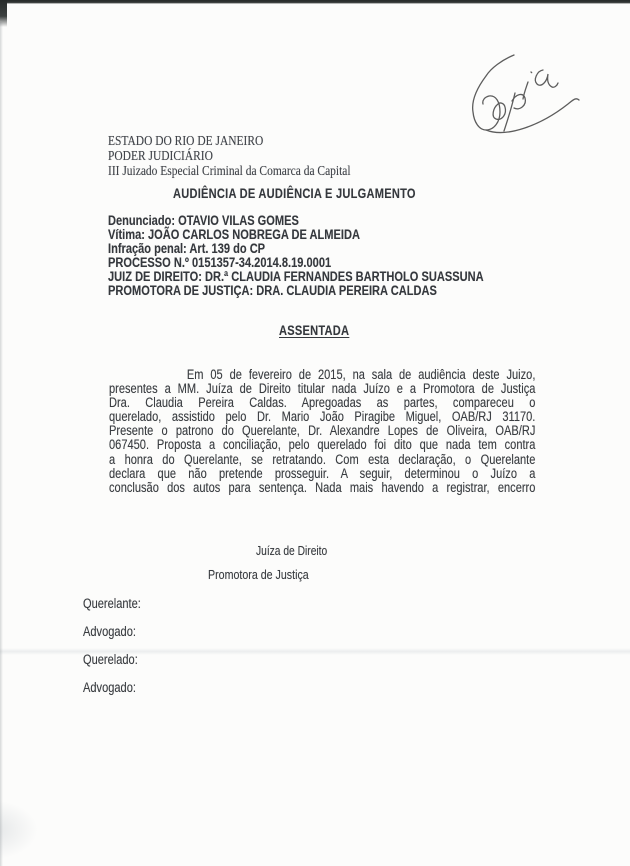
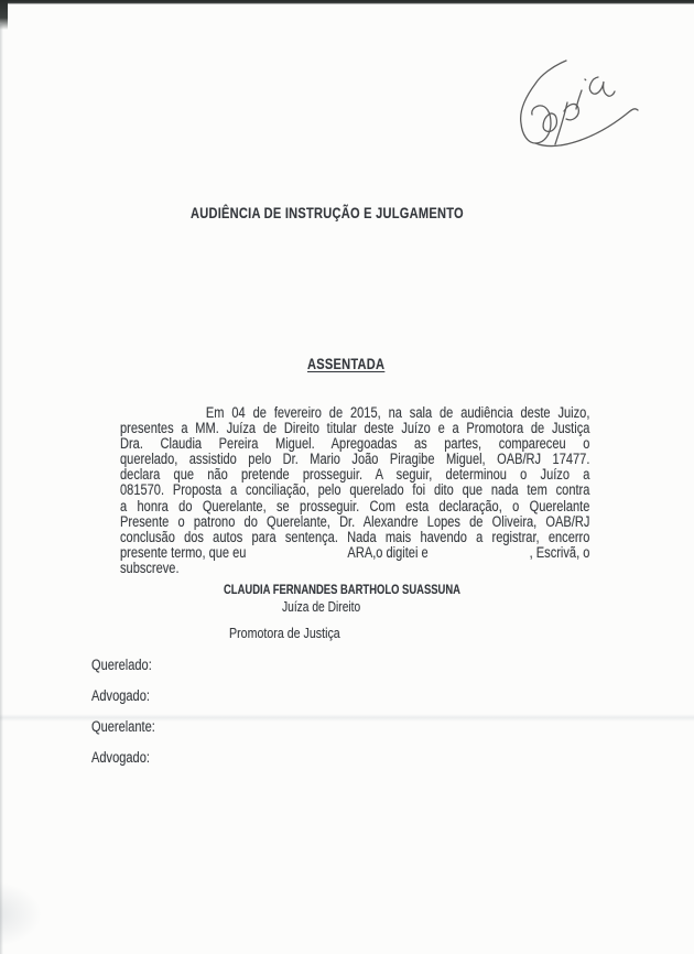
- ESTADO DO RIO DE JANEIRO
- PODER JUDICIÁRIO
- III Juizado Especial Criminal da Comarca da Capital
- AUDIÊNCIA DE AUDIÊNCIA E JULGAMENTO
+ AUDIÊNCIA DE INSTRUÇÃO E JULGAMENTO
- Denunciado: OTAVIO VILAS GOMES
- Vítima: JOÃO CARLOS NOBREGA DE ALMEIDA
- Infração penal: Art. 139 do CP
- PROCESSO N.º 0151357-34.2014.8.19.0001
- JUIZ DE DIREITO: DR.ª CLAUDIA FERNANDES BARTHOLO SUASSUNA
- PROMOTORA DE JUSTIÇA: DRA. CLAUDIA PEREIRA CALDAS
  ASSENTADA
- Em 05 de fevereiro de 2015, na sala de audiência deste Juizo,
+ Em 04 de fevereiro de 2015, na sala de audiência deste Juizo,
- presentes a MM. Juíza de Direito titular nada Juízo e a Promotora de Justiça
+ presentes a MM. Juíza de Direito titular deste Juízo e a Promotora de Justiça
- Dra. Claudia Pereira Caldas. Apregoadas as partes, compareceu o
+ Dra. Claudia Pereira Miguel. Apregoadas as partes, compareceu o
- querelado, assistido pelo Dr. Mario João Piragibe Miguel, OAB/RJ 31170.
+ querelado, assistido pelo Dr. Mario João Piragibe Miguel, OAB/RJ 17477.
- Presente o patrono do Querelante, Dr. Alexandre Lopes de Oliveira, OAB/RJ
+ declara que não pretende prosseguir. A seguir, determinou o Juízo a
- 067450. Proposta a conciliação, pelo querelado foi dito que nada tem contra
+ 081570. Proposta a conciliação, pelo querelado foi dito que nada tem contra
- a honra do Querelante, se retratando. Com esta declaração, o Querelante
+ a honra do Querelante, se prosseguir. Com esta declaração, o Querelante
- declara que não pretende prosseguir. A seguir, determinou o Juízo a
+ Presente o patrono do Querelante, Dr. Alexandre Lopes de Oliveira, OAB/RJ
  conclusão dos autos para sentença. Nada mais havendo a registrar, encerro
+ presente termo, que eu
+ ARA,o digitei e
+ , Escrivã, o
+ subscreve.
+ CLAUDIA FERNANDES BARTHOLO SUASSUNA
  Juíza de Direito
  Promotora de Justiça
- Querelante:
+ Querelado:
  Advogado:
- Querelado:
+ Querelante:
  Advogado:
